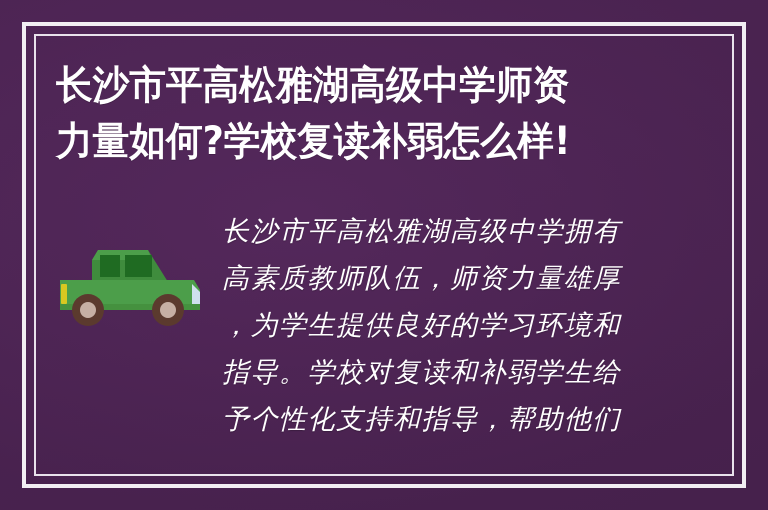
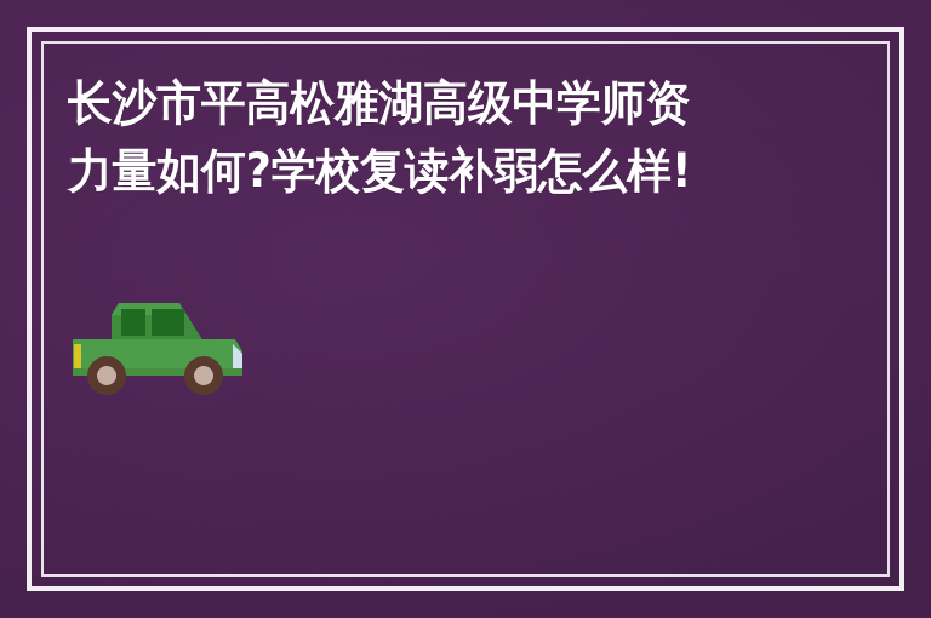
  长沙市平高松雅湖高级中学师资
  力量如何?学校复读补弱怎么样!
- 长沙市平高松雅湖高级中学拥有
- 高素质教师队伍，师资力量雄厚
- ，为学生提供良好的学习环境和
- 指导。学校对复读和补弱学生给
- 予个性化支持和指导，帮助他们
